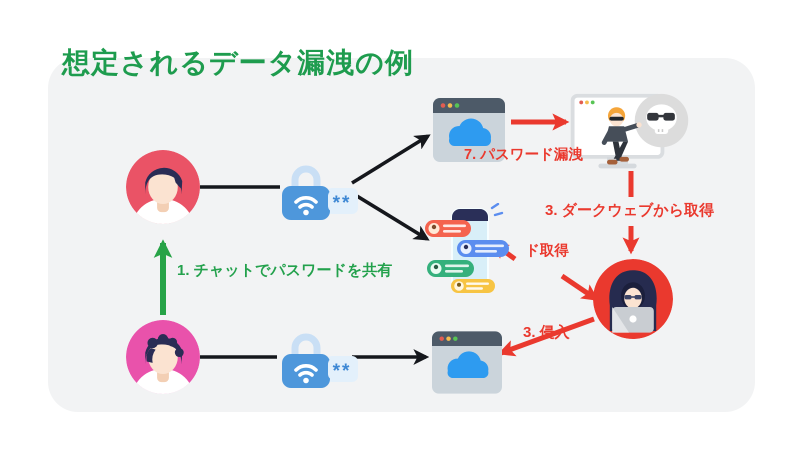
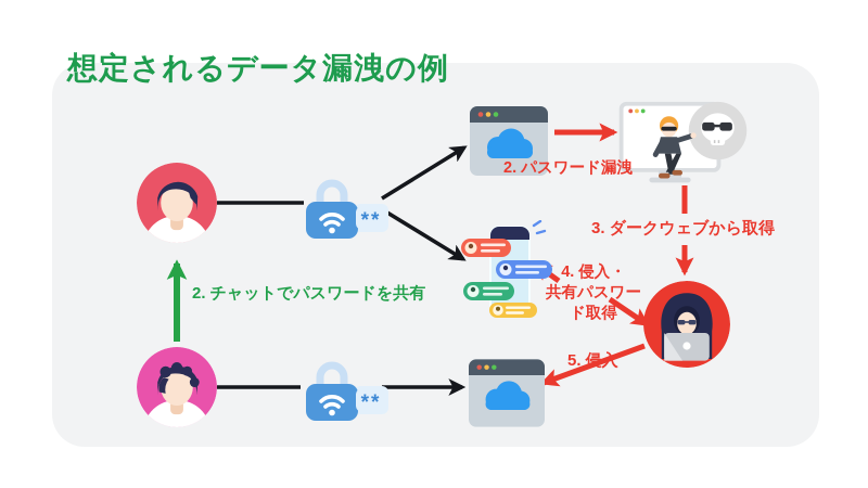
  想定されるデータ漏洩の例
  **
  **
- 1. チャットでパスワードを共有
+ 2. チャットでパスワードを共有
- 7. パスワード漏洩
+ 2. パスワード漏洩
  3. ダークウェブから取得
+ 4. 侵入・
+ 共有パスワー
  ド取得
- 3. 侵入
+ 5. 侵入
